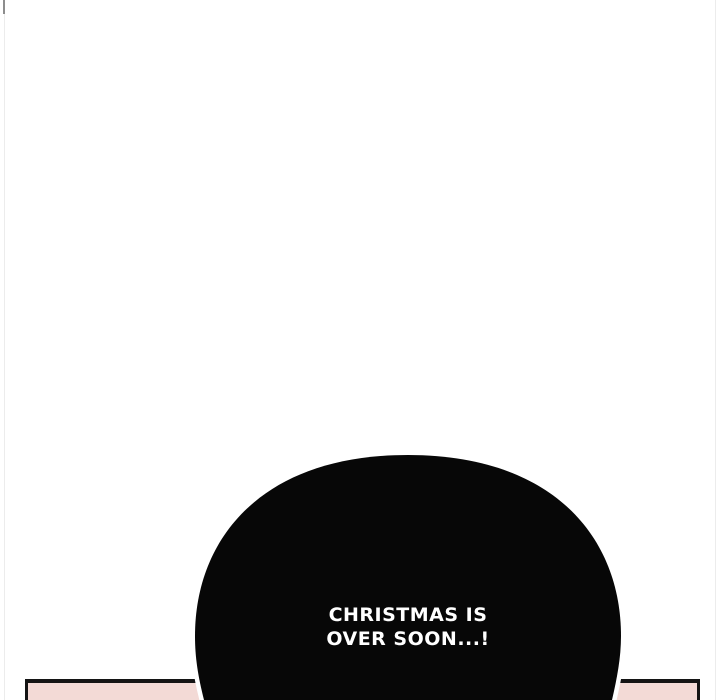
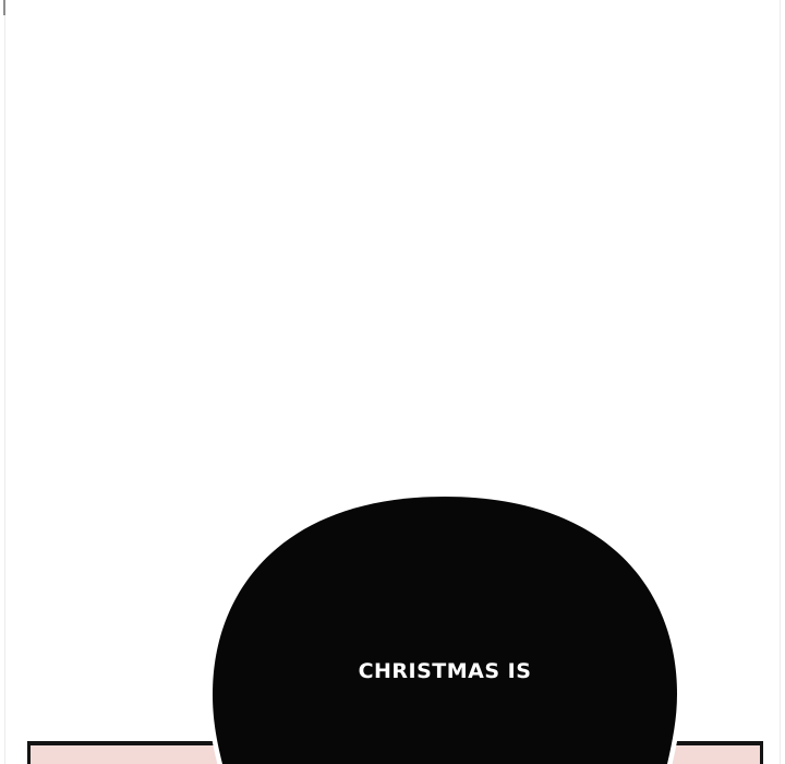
  CHRISTMAS IS
- OVER SOON...!
